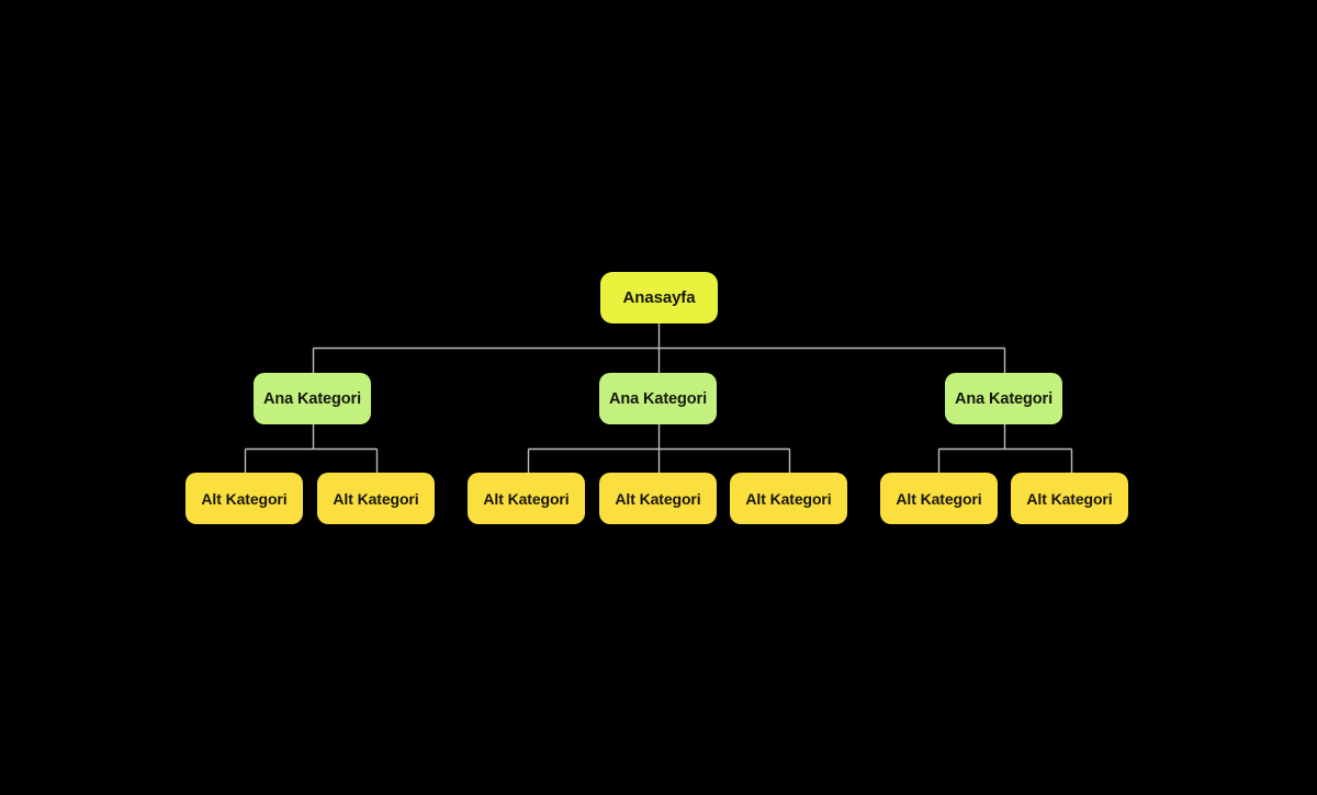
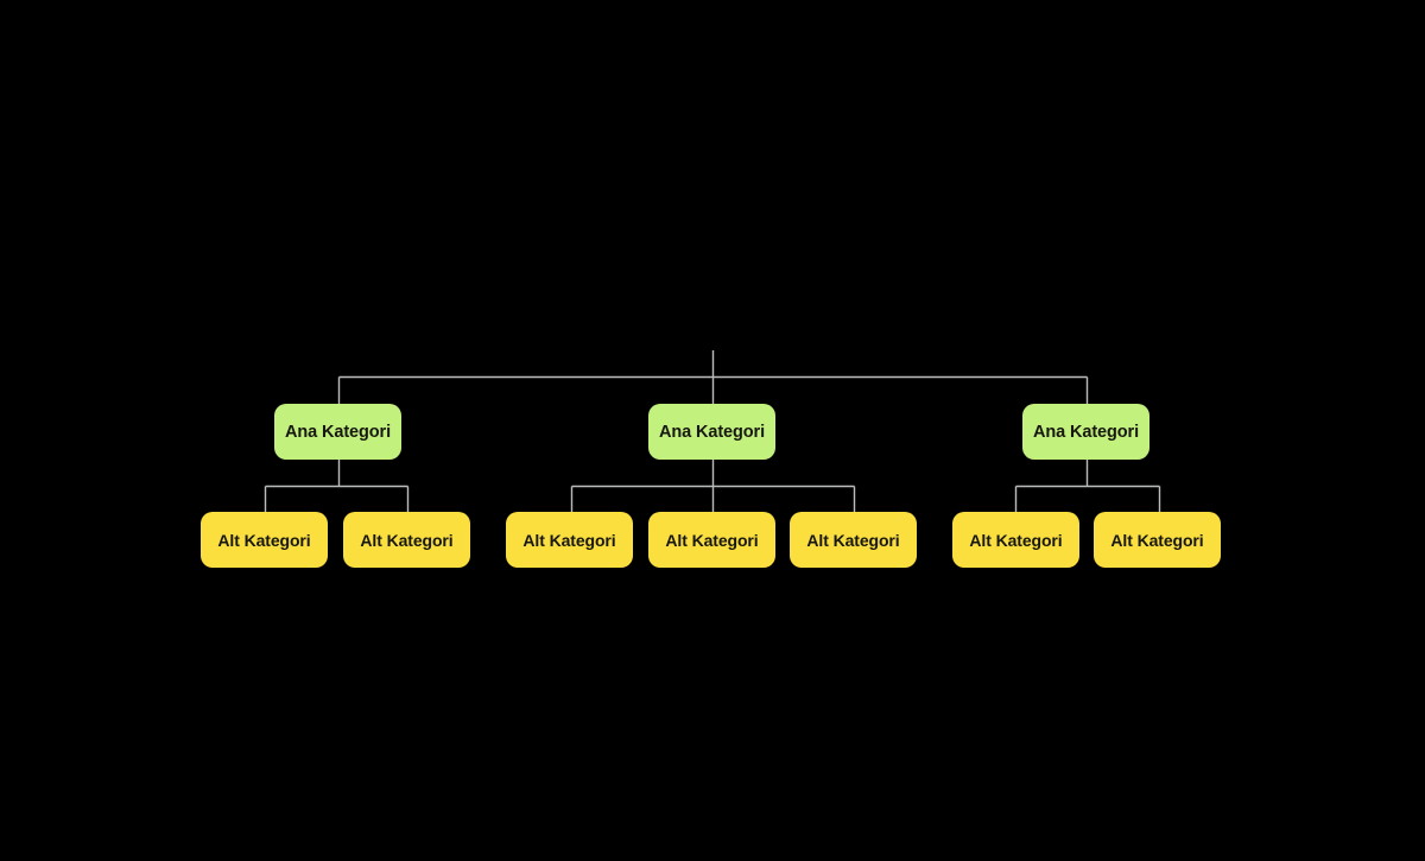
- Anasayfa
  Ana Kategori
  Ana Kategori
  Ana Kategori
  Alt Kategori
  Alt Kategori
  Alt Kategori
  Alt Kategori
  Alt Kategori
  Alt Kategori
  Alt Kategori
